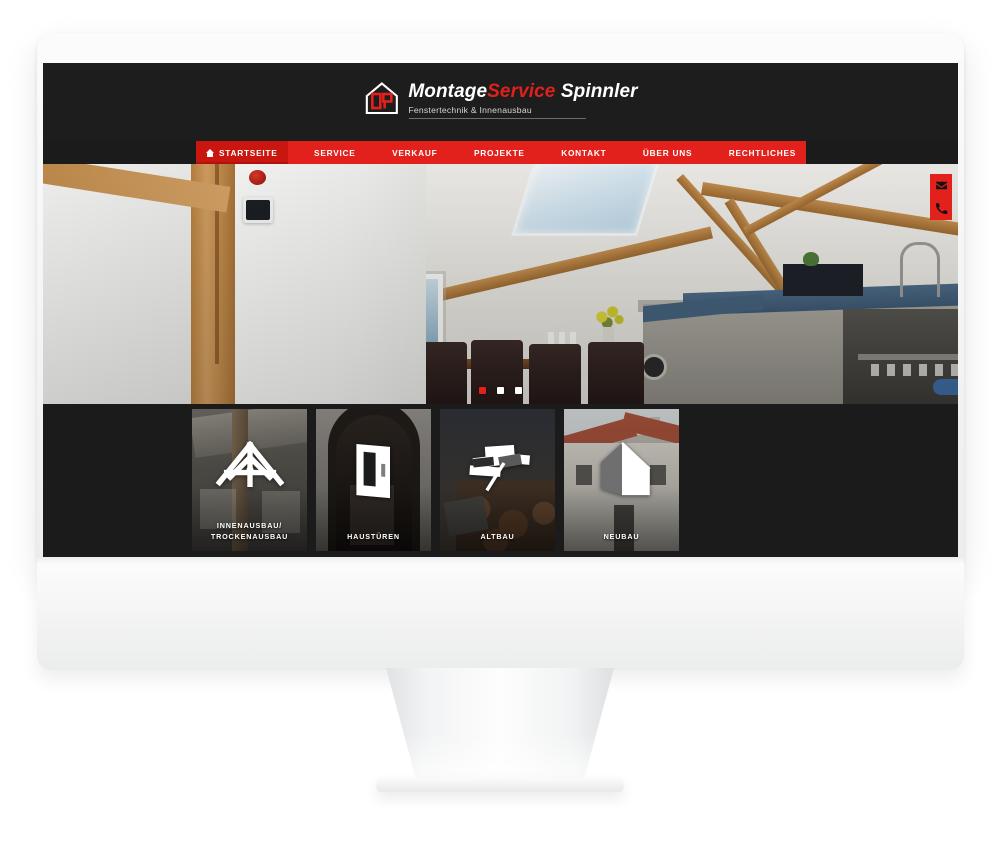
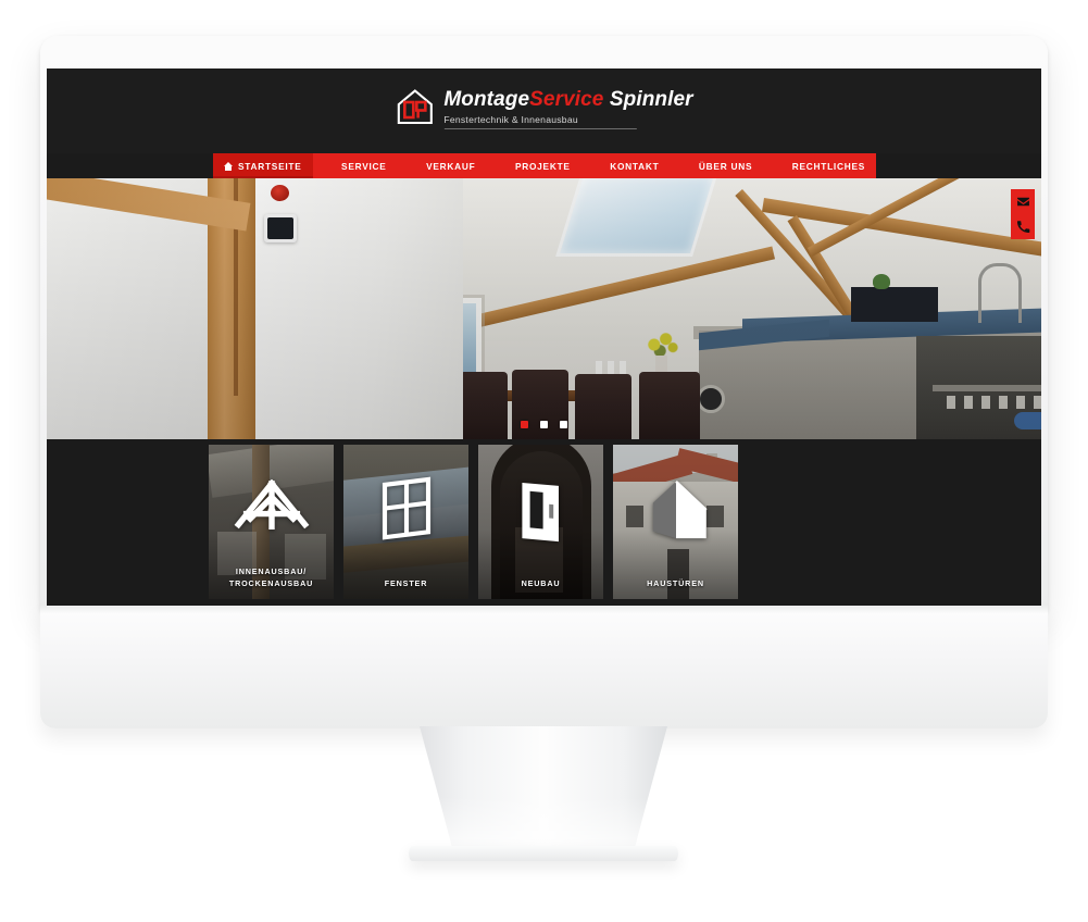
  MontageService Spinnler
  Fenstertechnik & Innenausbau
  STARTSEITE
  SERVICE
  VERKAUF
  PROJEKTE
  KONTAKT
  ÜBER UNS
  RECHTLICHES
  INNENAUSBAU/
  TROCKENAUSBAU
+ FENSTER
- HAUSTÜREN
+ NEUBAU
- ALTBAU
- NEUBAU
+ HAUSTÜREN
